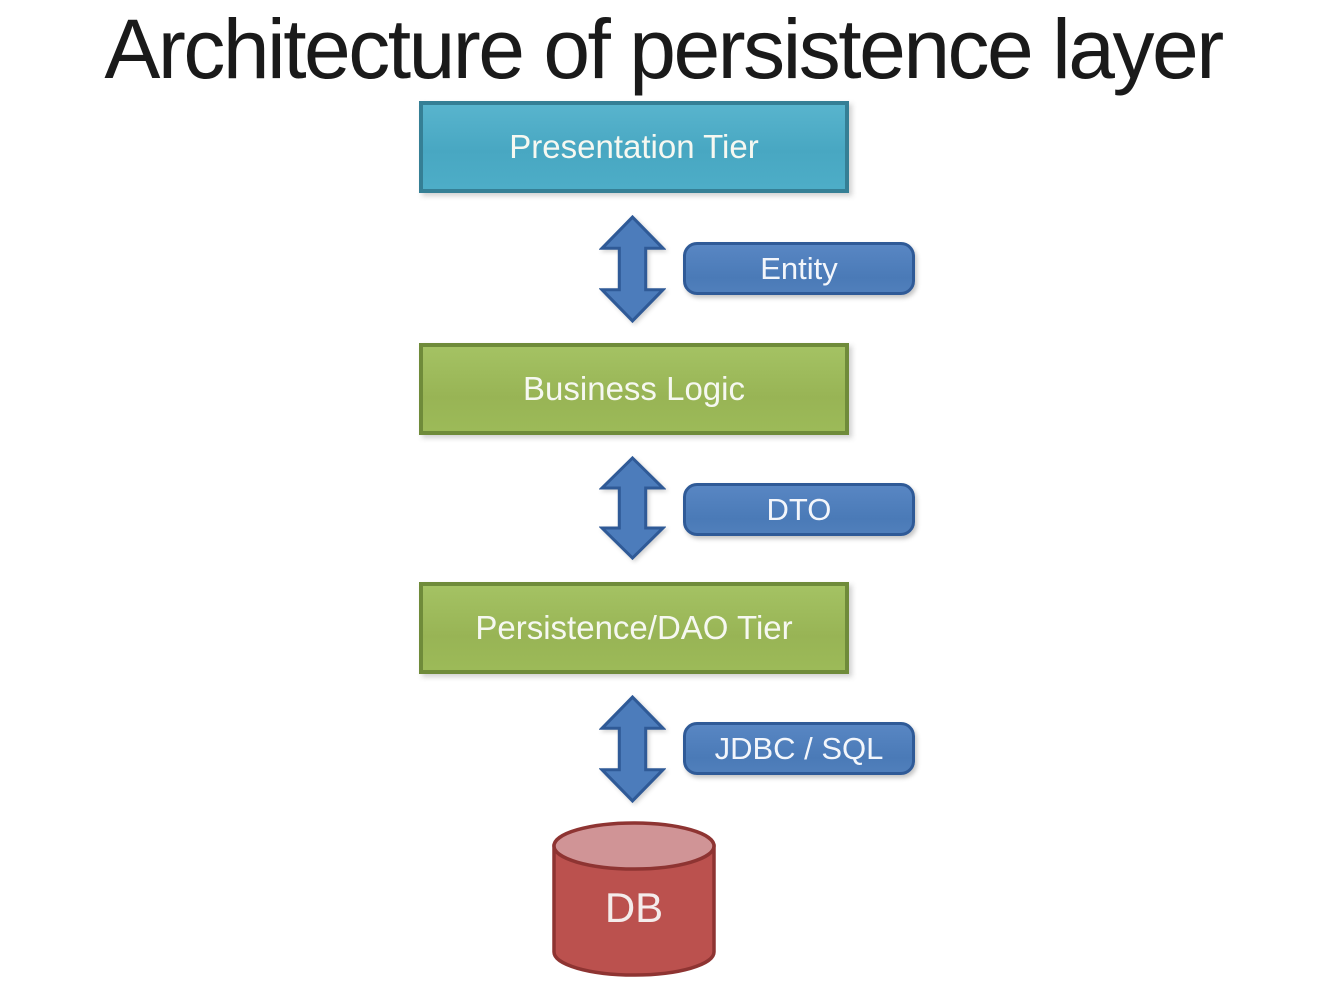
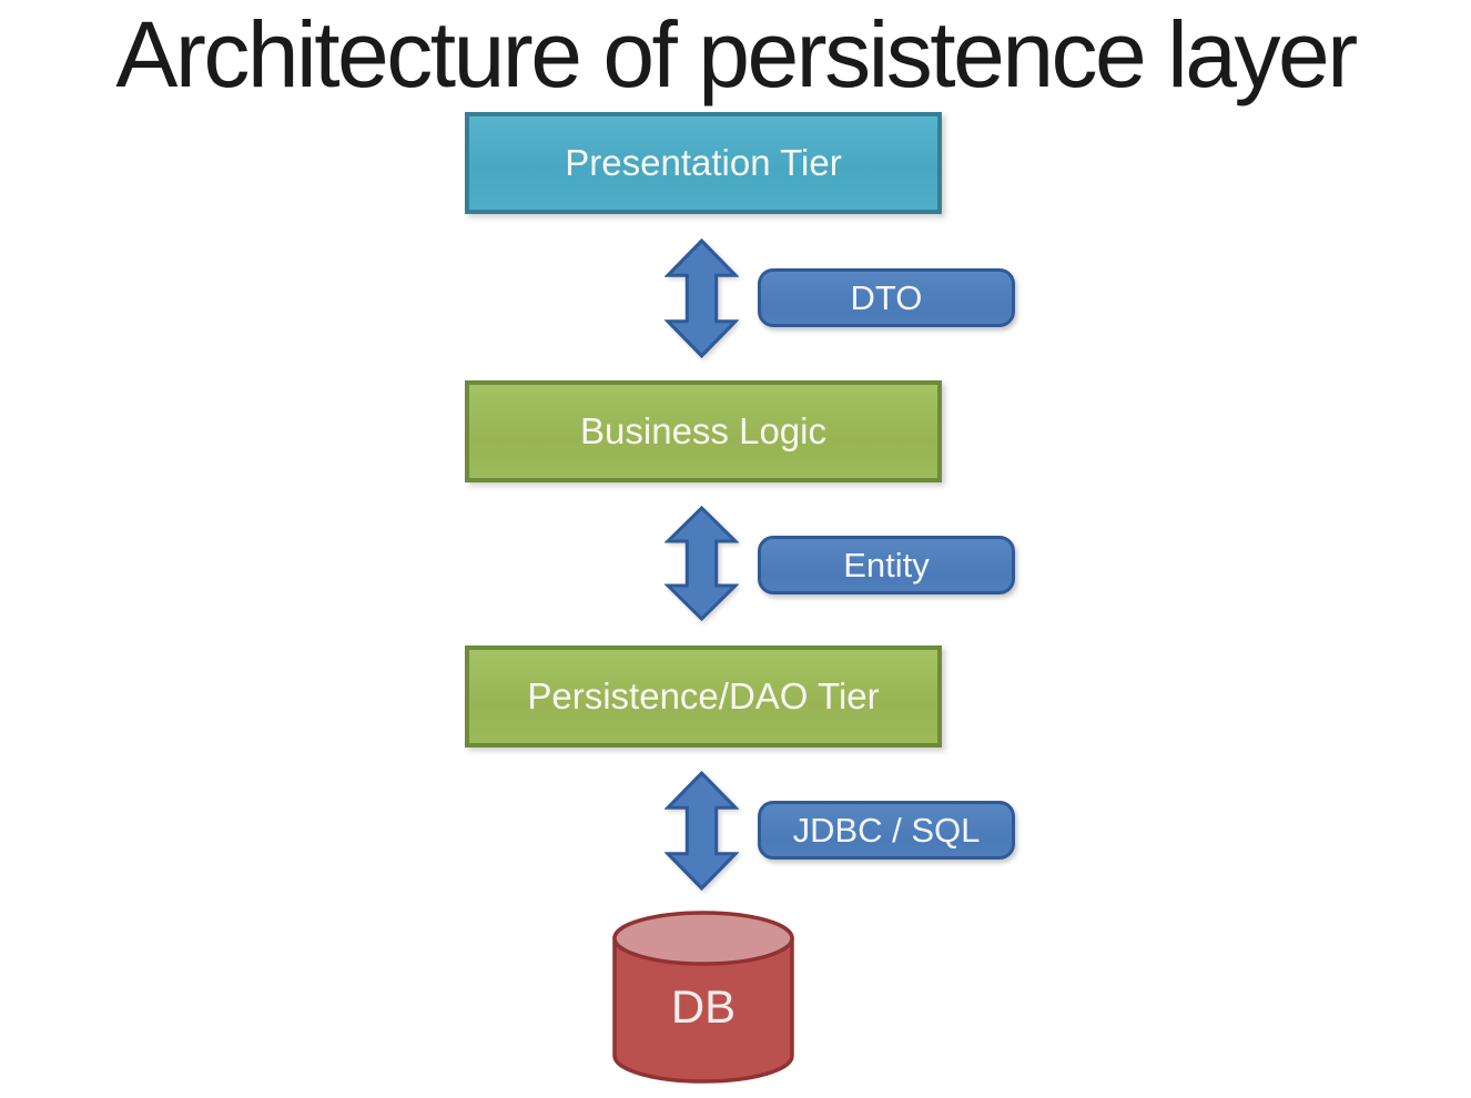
  Architecture of persistence layer
  Presentation Tier
- Entity
+ DTO
  Business Logic
- DTO
+ Entity
  Persistence/DAO Tier
  JDBC / SQL
  DB
